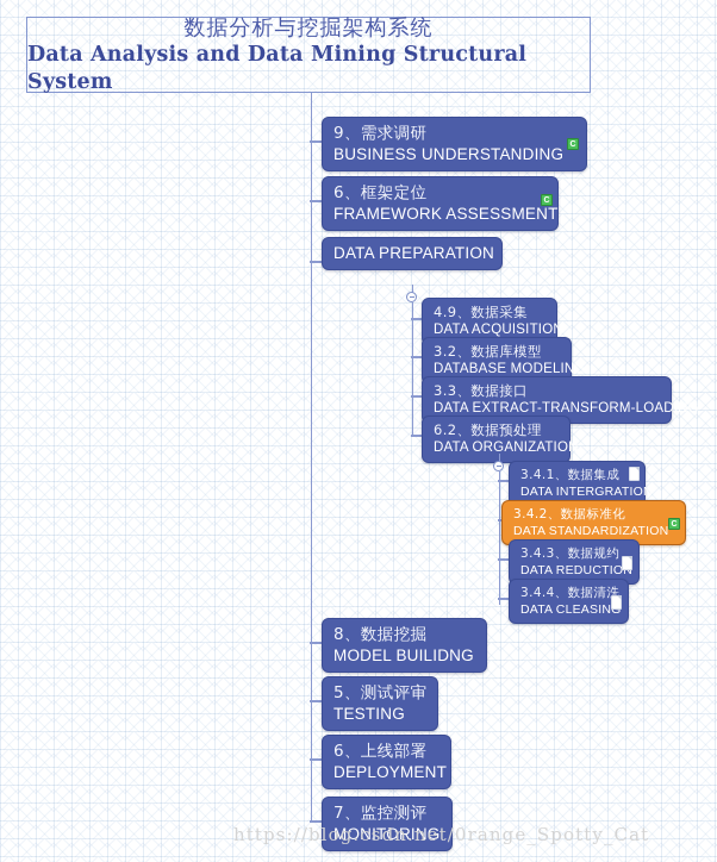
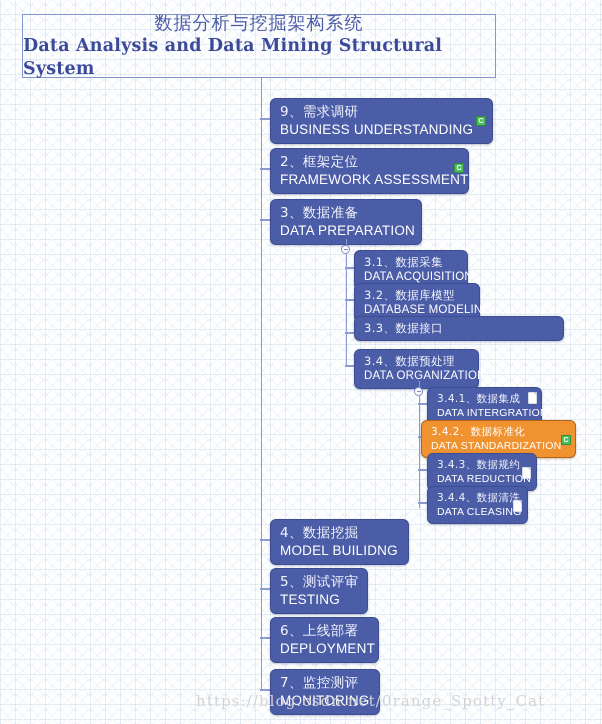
  数据分析与挖掘架构系统
  Data Analysis and Data Mining Structural System
  9、需求调研
  BUSINESS UNDERSTANDING
- 6、框架定位
+ 2、框架定位
  FRAMEWORK ASSESSMENT
+ 3、数据准备
  DATA PREPARATION
- 4.9、数据采集
+ 3.1、数据采集
  DATA ACQUISITION
  3.2、数据库模型
  DATABASE MODELING
  3.3、数据接口
- DATA EXTRACT-TRANSFORM-LOADING
- 6.2、数据预处理
+ 3.4、数据预处理
  DATA ORGANIZATION
  3.4.1、数据集成
  DATA INTERGRATION
  3.4.2、数据标准化
  DATA STANDARDIZATION
  3.4.3、数据规约
  DATA REDUCTION
  3.4.4、数据清洗
  DATA CLEASING
- 8、数据挖掘
+ 4、数据挖掘
  MODEL BUILIDNG
  5、测试评审
  TESTING
  6、上线部署
  DEPLOYMENT
  7、监控测评
  MONITORING
  https://blog.csdn.net/0range_Spotty_Cat
